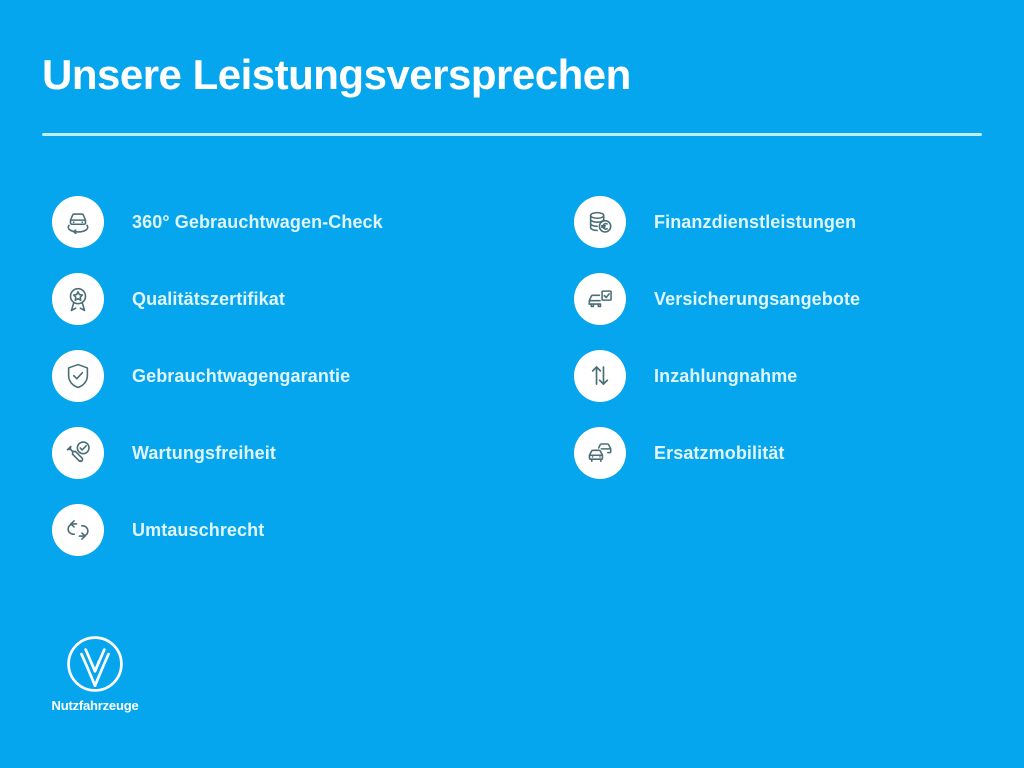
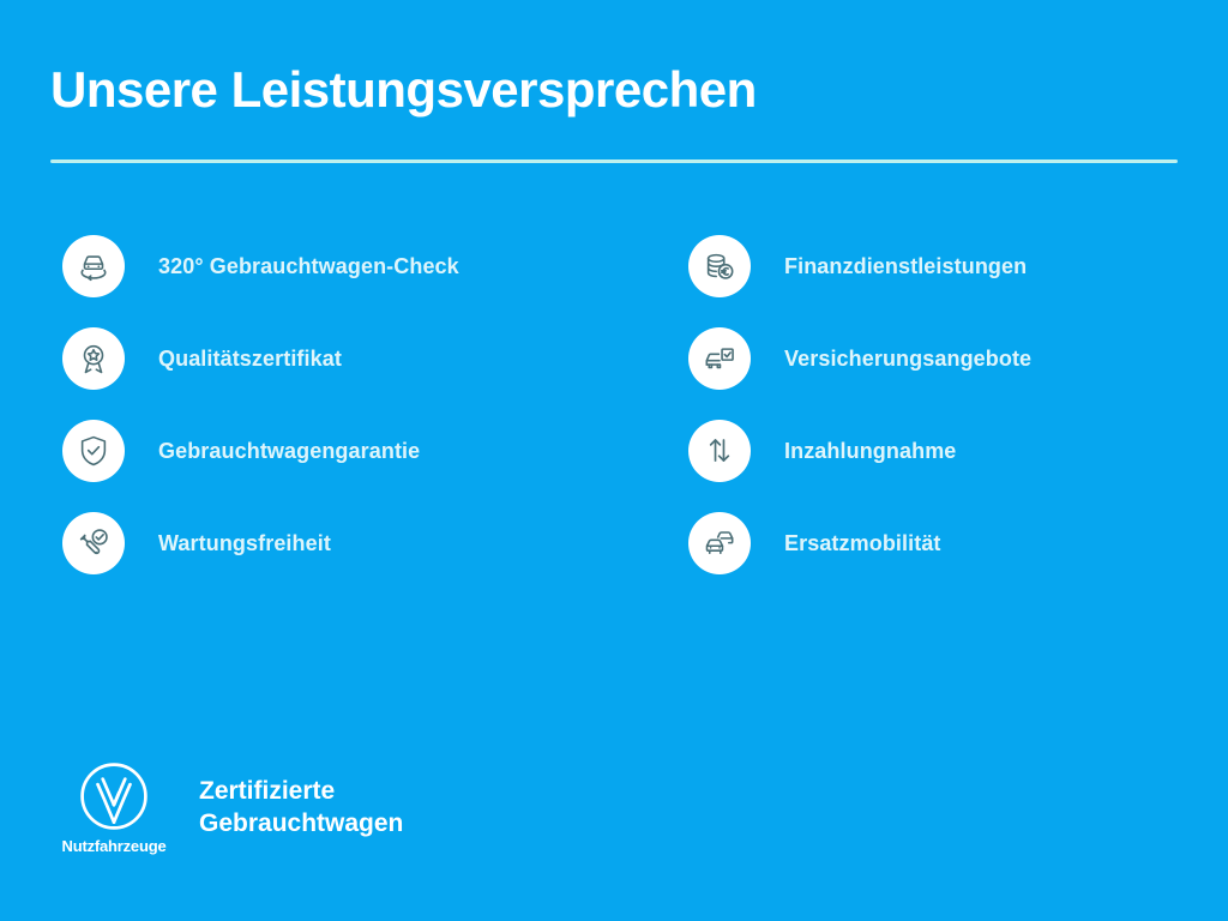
  Unsere Leistungsversprechen
- 360° Gebrauchtwagen-Check
+ 320° Gebrauchtwagen-Check
  Qualitätszertifikat
  Gebrauchtwagengarantie
  Wartungsfreiheit
- Umtauschrecht
  Finanzdienstleistungen
  Versicherungsangebote
  Inzahlungnahme
  Ersatzmobilität
  Nutzfahrzeuge
+ Zertifizierte
+ Gebrauchtwagen
